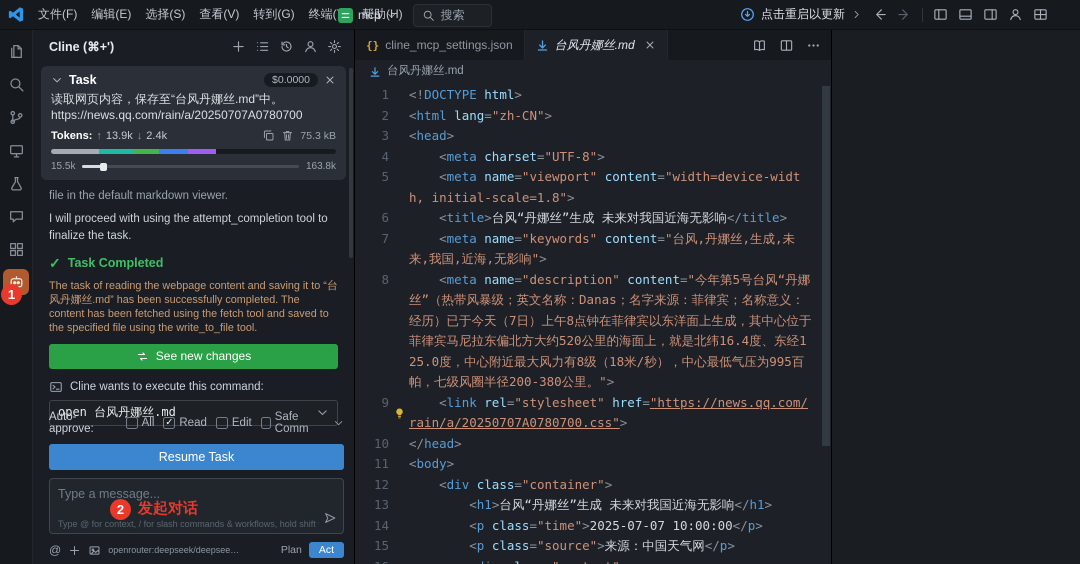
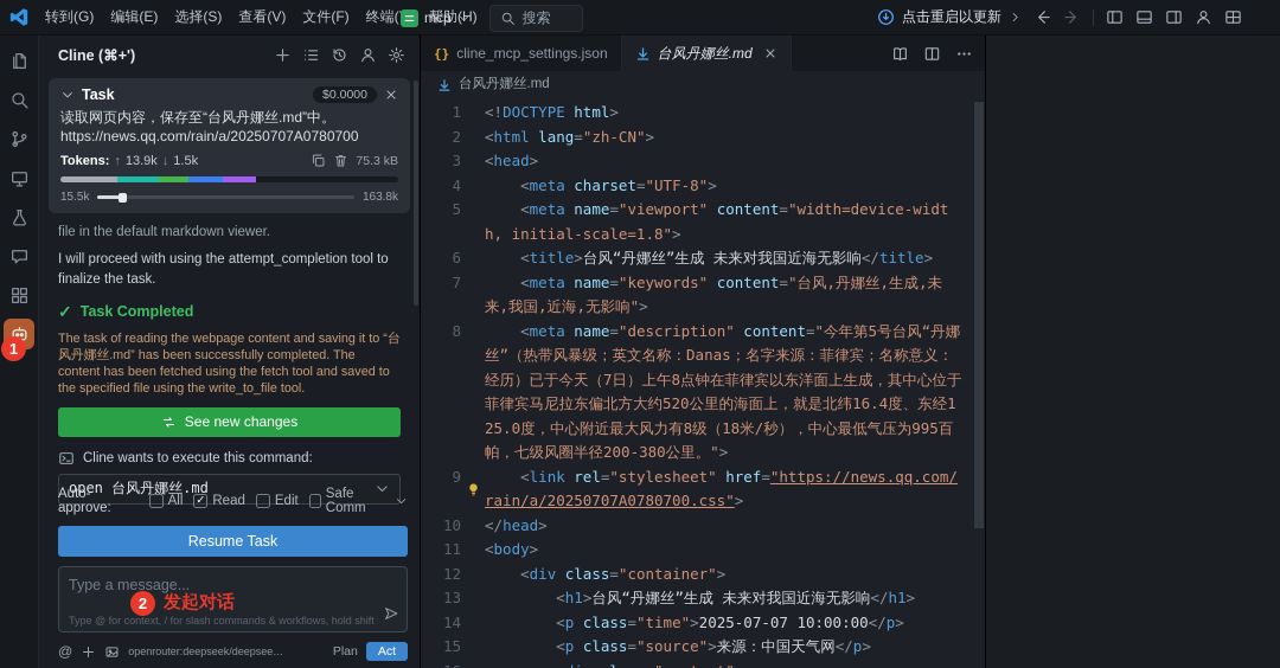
- 文件(F)
+ 转到(G)
  编辑(E)
  选择(S)
  查看(V)
- 转到(G)
+ 文件(F)
  mcp
  搜索
  点击重启以更新
  Cline (⌘+')
  Task
  $0.0000
  读取网页内容，保存至“台风丹娜丝.md”中。
  https://news.qq.com/rain/a/20250707A0780700
  Tokens:
  ↑
  13.9k
  ↓
- 2.4k
+ 1.5k
  75.3 kB
  15.5k
  163.8k
  file in the default markdown viewer.
  I will proceed with using the attempt_completion tool to finalize the task.
  ✓
  Task Completed
  The task of reading the webpage content and saving it to “台风丹娜丝.md” has been successfully completed. The content has been fetched using the fetch tool and saved to the specified file using the write_to_file tool.
  See new changes
  Cline wants to execute this command:
  open 台风丹娜丝.md
  Auto-approve:
  All
  ✓
  Read
  Edit
  Safe Comm
  Resume Task
  Type a message...
  Type @ for context, / for slash commands & workflows, hold shift
  @
  openrouter:deepseek/deepseek-r
  Plan
  Act
  {}
  cline_mcp_settings.json
  台风丹娜丝.md
  台风丹娜丝.md
  1
  <!DOCTYPE html>
  2
  <html lang="zh-CN">
  3
  <head>
  4
  <meta charset="UTF-8">
  5
  <meta name="viewport" content="width=device-width, initial-scale=1.8">
  6
  <title>台风“丹娜丝”生成 未来对我国近海无影响</title>
  7
  <meta name="keywords" content="台风,丹娜丝,生成,未来,我国,近海,无影响">
  8
  <meta name="description" content="今年第5号台风“丹娜丝”（热带风暴级；英文名称：Danas；名字来源：菲律宾；名称意义：经历）已于今天（7日）上午8点钟在菲律宾以东洋面上生成，其中心位于菲律宾马尼拉东偏北方大约520公里的海面上，就是北纬16.4度、东经125.0度，中心附近最大风力有8级（18米/秒），中心最低气压为995百帕，七级风圈半径200-380公里。">
  9
  <link rel="stylesheet" href="https://news.qq.com/rain/a/20250707A0780700.css">
  10
  </head>
  11
  <body>
  12
  <div class="container">
  13
  <h1>台风“丹娜丝”生成 未来对我国近海无影响</h1>
  14
  <p class="time">2025-07-07 10:00:00</p>
  15
  <p class="source">来源：中国天气网</p>
  1
  2
  发起对话
